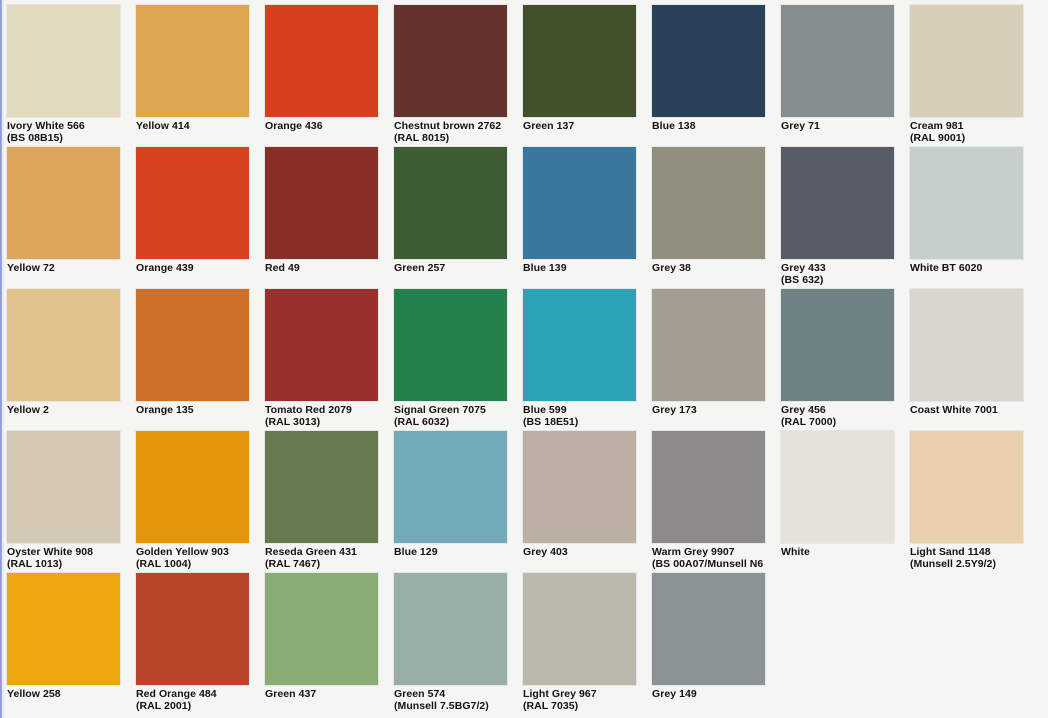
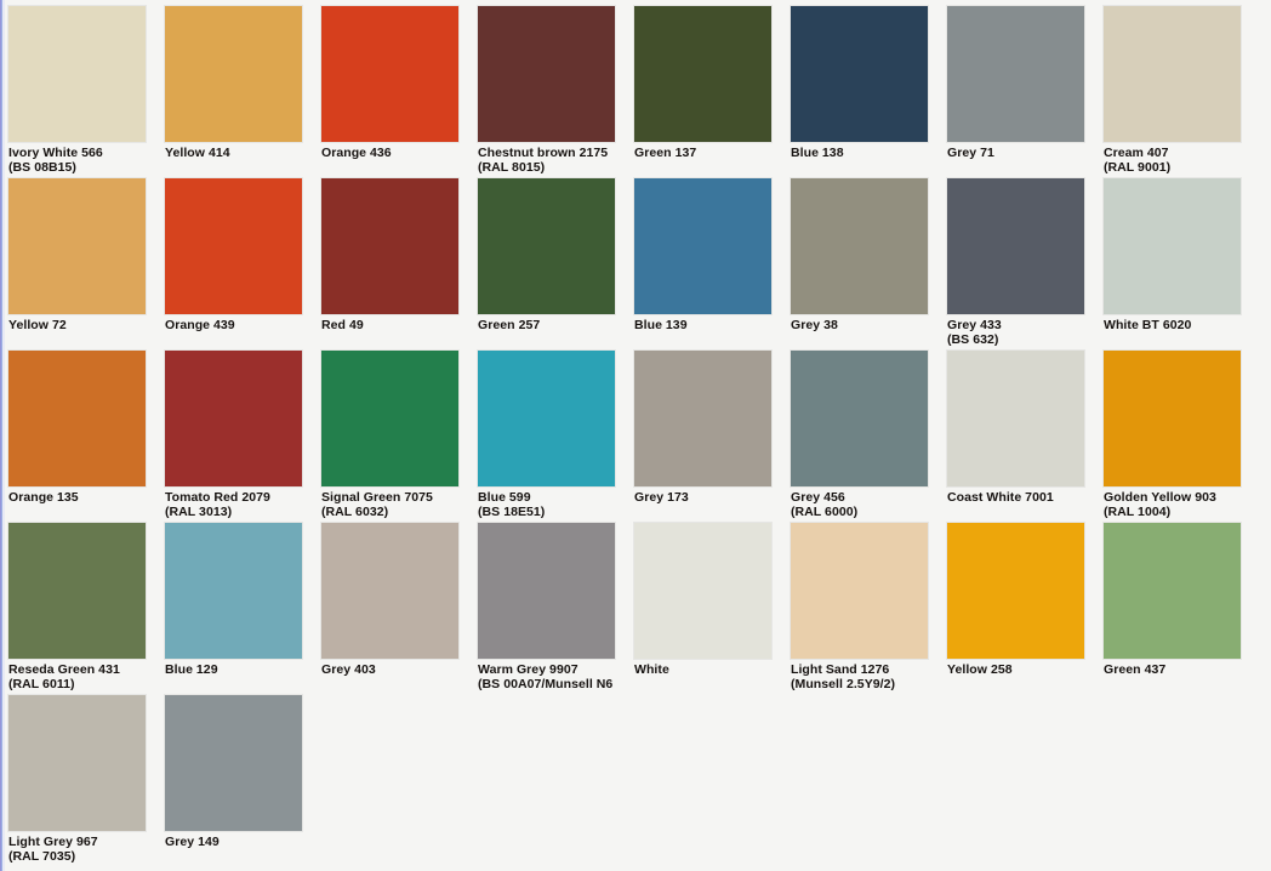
  Ivory White 566
  (BS 08B15)
  Yellow 414
  Orange 436
- Chestnut brown 2762
+ Chestnut brown 2175
  (RAL 8015)
  Green 137
  Blue 138
  Grey 71
- Cream 981
+ Cream 407
  (RAL 9001)
  Yellow 72
  Orange 439
  Red 49
  Green 257
  Blue 139
  Grey 38
  Grey 433
  (BS 632)
  White BT 6020
- Yellow 2
  Orange 135
  Tomato Red 2079
  (RAL 3013)
  Signal Green 7075
  (RAL 6032)
  Blue 599
  (BS 18E51)
  Grey 173
  Grey 456
- (RAL 7000)
+ (RAL 6000)
  Coast White 7001
- Oyster White 908
- (RAL 1013)
  Golden Yellow 903
  (RAL 1004)
  Reseda Green 431
- (RAL 7467)
+ (RAL 6011)
  Blue 129
  Grey 403
  Warm Grey 9907
  (BS 00A07/Munsell N6
  White
- Light Sand 1148
+ Light Sand 1276
  (Munsell 2.5Y9/2)
  Yellow 258
- Red Orange 484
- (RAL 2001)
  Green 437
- Green 574
- (Munsell 7.5BG7/2)
  Light Grey 967
  (RAL 7035)
  Grey 149
